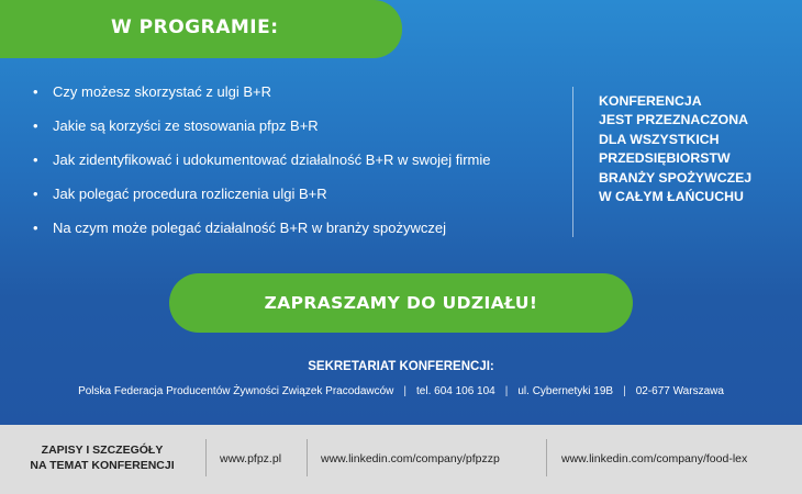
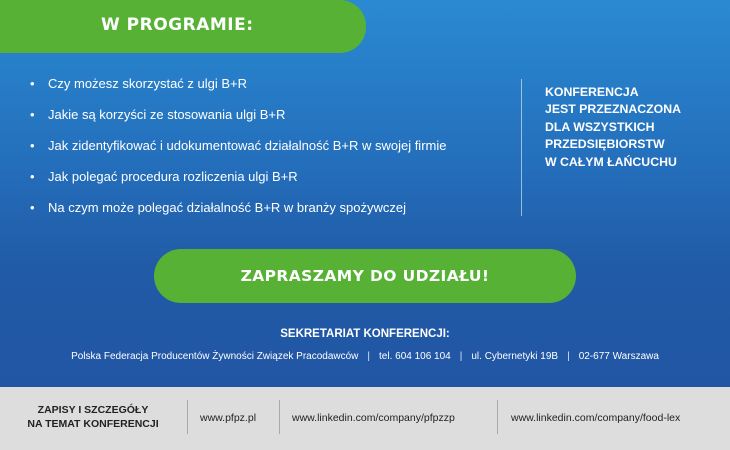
  W PROGRAMIE:
  •
  Czy możesz skorzystać z ulgi B+R
  •
- Jakie są korzyści ze stosowania pfpz B+R
+ Jakie są korzyści ze stosowania ulgi B+R
  •
  Jak zidentyfikować i udokumentować działalność B+R w swojej firmie
  •
  Jak polegać procedura rozliczenia ulgi B+R
  •
  Na czym może polegać działalność B+R w branży spożywczej
  KONFERENCJA
  JEST PRZEZNACZONA
  DLA WSZYSTKICH
  PRZEDSIĘBIORSTW
- BRANŻY SPOŻYWCZEJ
  W CAŁYM ŁAŃCUCHU
  ZAPRASZAMY DO UDZIAŁU!
  SEKRETARIAT KONFERENCJI:
  Polska Federacja Producentów Żywności Związek Pracodawców | tel. 604 106 104 | ul. Cybernetyki 19B | 02-677 Warszawa
  ZAPISY I SZCZEGÓŁY
  NA TEMAT KONFERENCJI
  www.pfpz.pl
  www.linkedin.com/company/pfpzzp
  www.linkedin.com/company/food-lex
